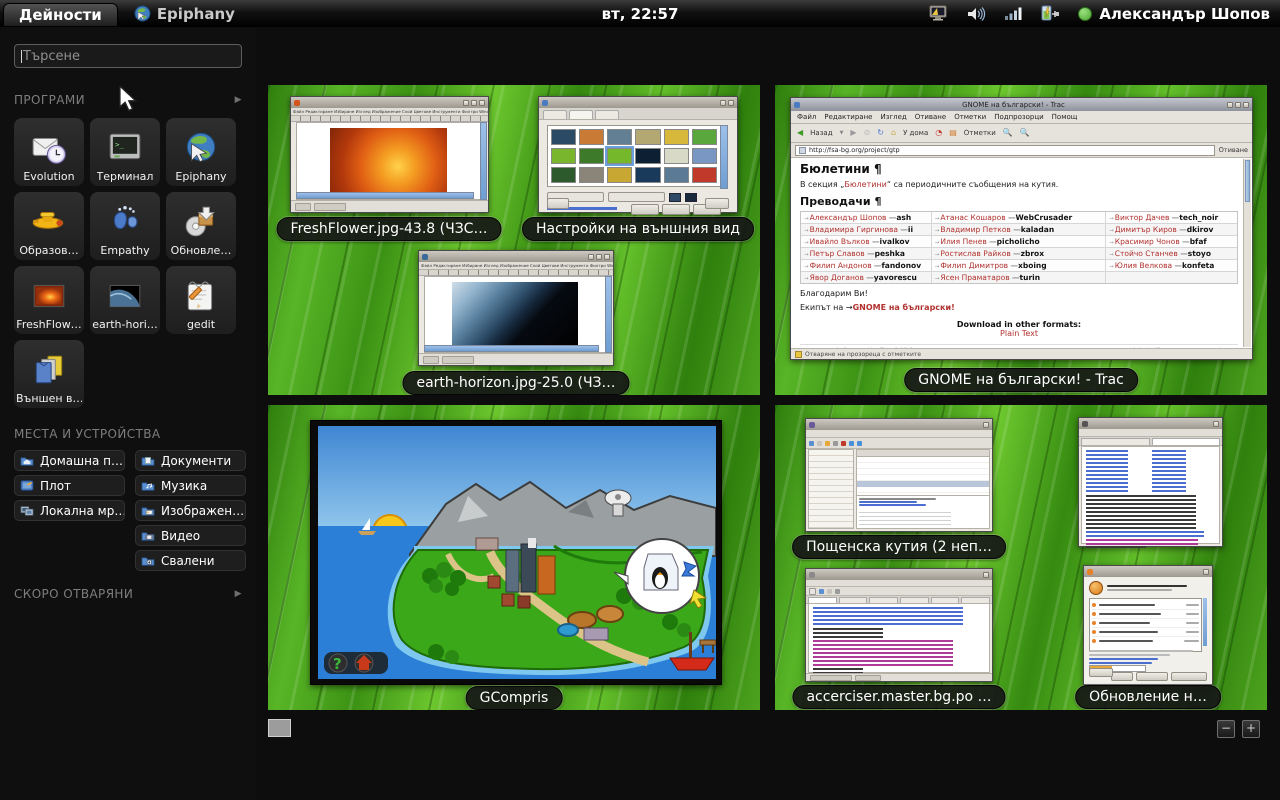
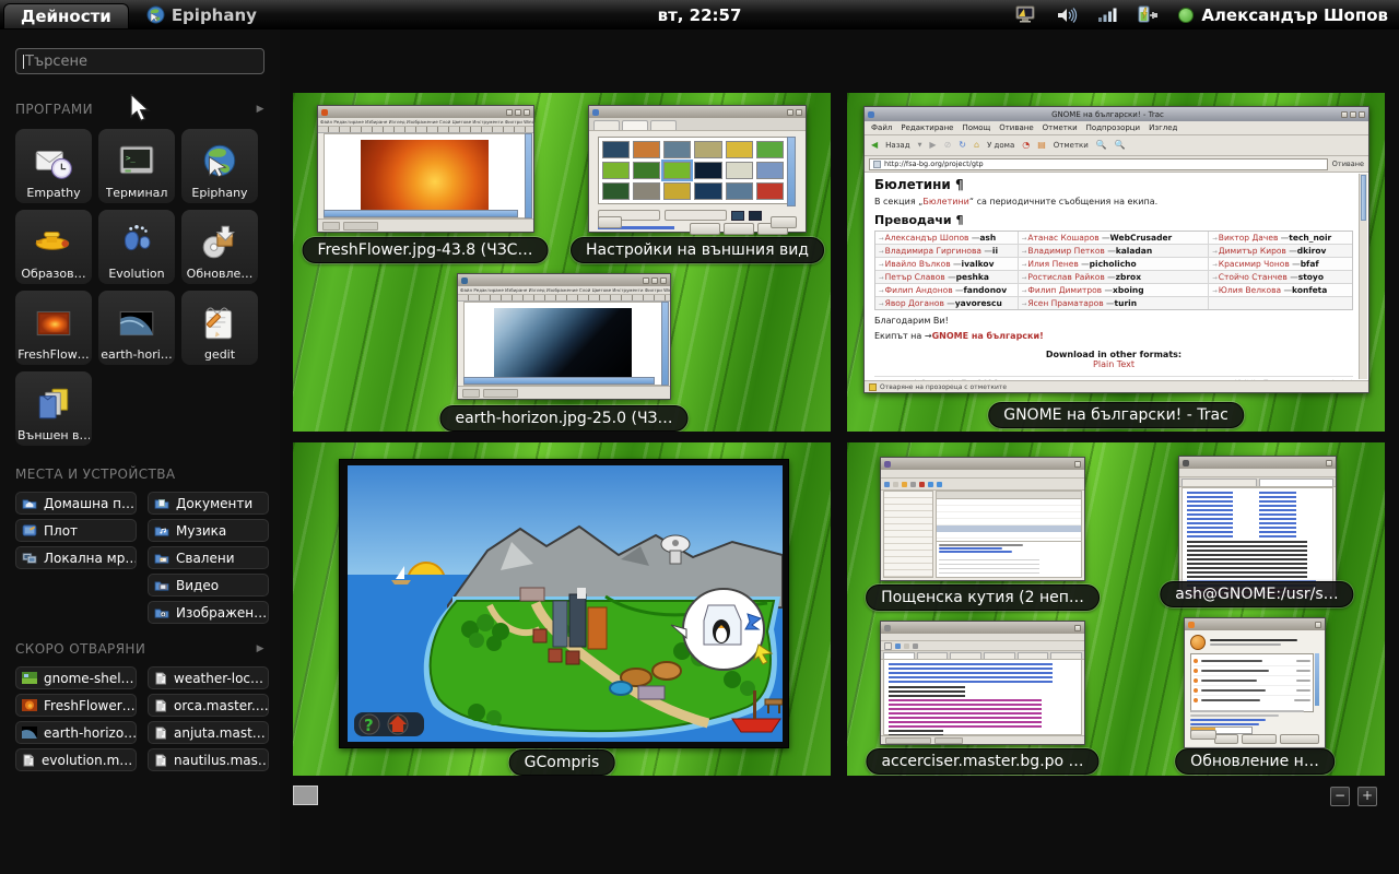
  Дейности
  Epiphany
  вт, 22:57
  Александър Шопов
  Търсене
  ПРОГРАМИ
  ▶
- Evolution
+ Empathy
  >_
  Терминал
  Epiphany
  Образов…
- Empathy
+ Evolution
  Обновле…
  FreshFlow…
  earth-hori…
  gedit
  Външен в…
  МЕСТА И УСТРОЙСТВА
  Домашна п…
  Плот
  Локална мр…
  Документи
  Музика
- Изображен…
+ Свалени
  Видео
- Свалени
+ Изображен…
  СКОРО ОТВАРЯНИ
  ▶
+ gnome-shel…
+ FreshFlower…
+ earth-horizo…
+ evolution.m…
+ weather-loc…
+ orca.master.…
+ anjuta.mast…
+ nautilus.mas…
  FreshFlower.jpg-43.8 (ЧЗС…
  Настройки на външния вид
  earth-horizon.jpg-25.0 (ЧЗ…
  GNOME на български! - Trac
  Файл
  Редактиране
- Изглед
+ Помощ
  Отиване
  Отметки
  Подпрозорци
- Помощ
+ Изглед
  ◀
  Назад
  ▶
  ⊘
  ↻
  ⌂
  У дома
  ◔
  ▤
  Отметки
  🔍
  🔍
  http://fsa-bg.org/project/gtp
  Отиване
  Бюлетини ¶
- В секция „Бюлетини“ са периодичните съобщения на кутия.
+ В секция „Бюлетини“ са периодичните съобщения на екипа.
  Преводачи ¶
  Александър Шопов
  ash
  Атанас Кошаров
  WebCrusader
  Виктор Дачев
  tech_noir
  Владимира Гиргинова
  ii
  Владимир Петков
  kaladan
  Димитър Киров
  dkirov
  Ивайло Вълков
  ivalkov
  Илия Пенев
  picholicho
  Красимир Чонов
  bfaf
  Петър Славов
  peshka
  Ростислав Райков
  zbrox
  Стойчо Станчев
  stoyo
  Филип Андонов
  fandonov
  Филип Димитров
  xboing
  Юлия Велкова
  konfeta
  Явор Доганов
  yavorescu
  Ясен Праматаров
  turin
  Благодарим Ви!
  Екипът на →GNOME на български!
  Download in other formats:
  Plain Text
  GNOME на български! - Trac
  ?
  GCompris
  Пощенска кутия (2 неп…
+ ash@GNOME:/usr/s…
  accerciser.master.bg.po …
  Обновление н…
  −
  +
